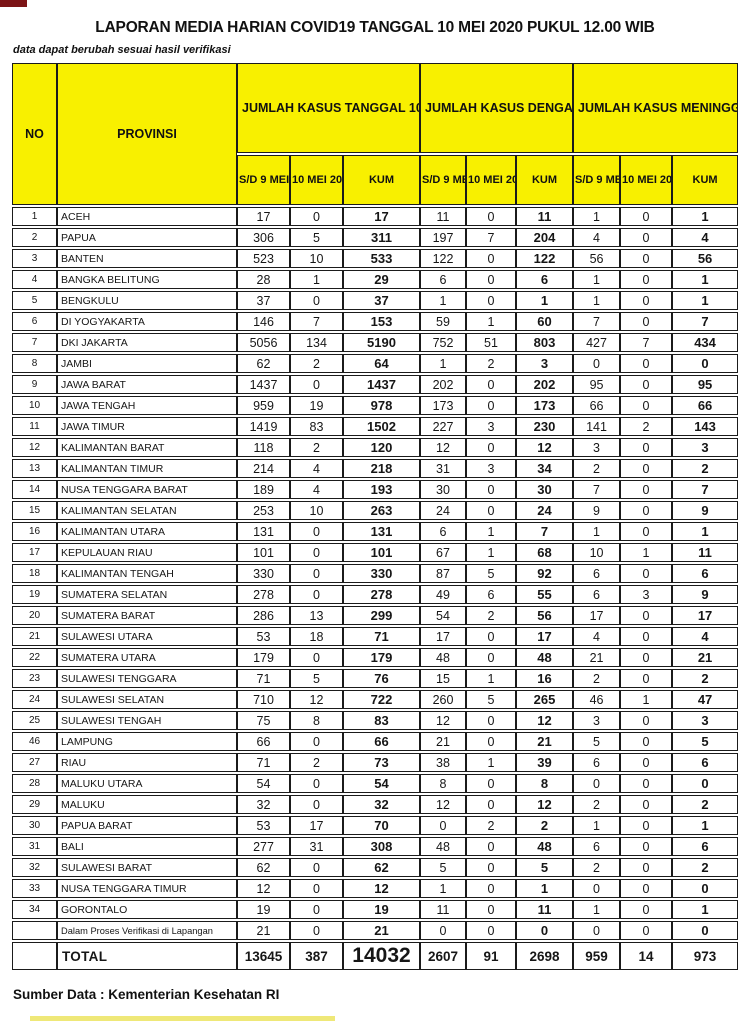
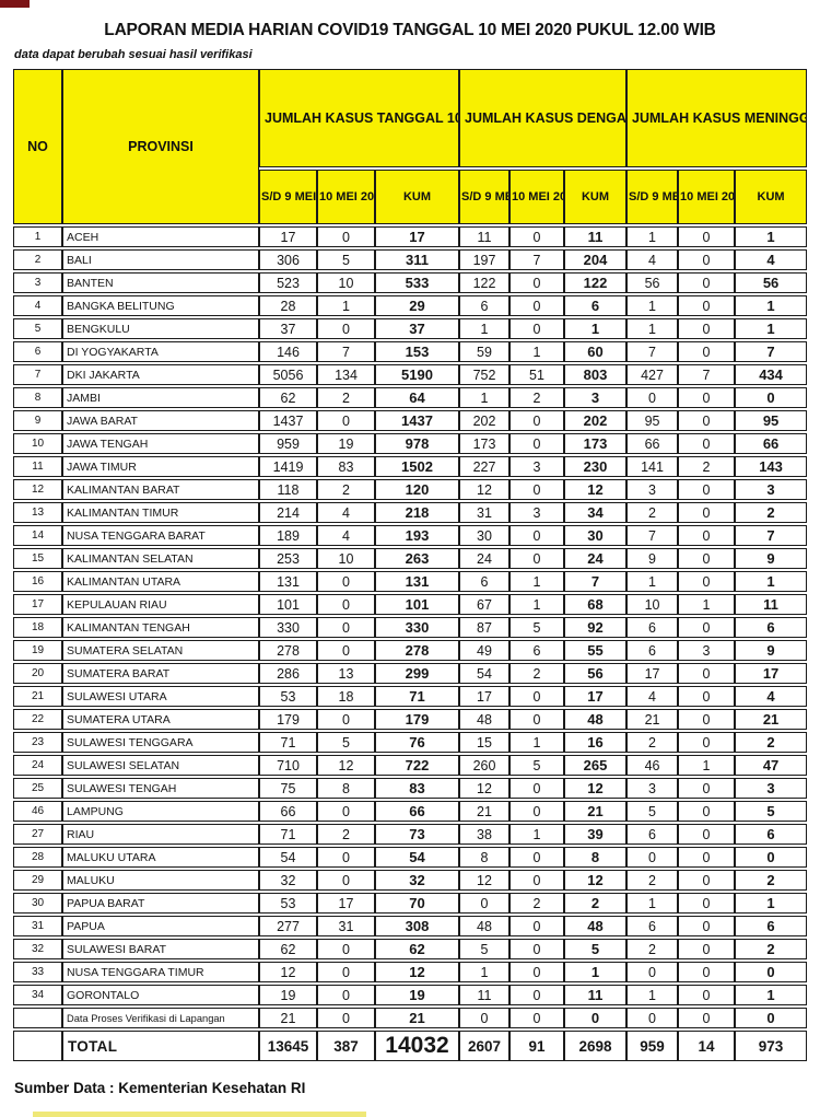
  LAPORAN MEDIA HARIAN COVID19 TANGGAL 10 MEI 2020 PUKUL 12.00 WIB
  data dapat berubah sesuai hasil verifikasi
  1	ACEH	17	0	17	11	0	11	1	0	1
- 2	PAPUA	306	5	311	197	7	204	4	0	4
+ 2	BALI	306	5	311	197	7	204	4	0	4
  3	BANTEN	523	10	533	122	0	122	56	0	56
  4	BANGKA BELITUNG	28	1	29	6	0	6	1	0	1
  5	BENGKULU	37	0	37	1	0	1	1	0	1
  6	DI YOGYAKARTA	146	7	153	59	1	60	7	0	7
  7	DKI JAKARTA	5056	134	5190	752	51	803	427	7	434
  8	JAMBI	62	2	64	1	2	3	0	0	0
  9	JAWA BARAT	1437	0	1437	202	0	202	95	0	95
  10	JAWA TENGAH	959	19	978	173	0	173	66	0	66
  11	JAWA TIMUR	1419	83	1502	227	3	230	141	2	143
  12	KALIMANTAN BARAT	118	2	120	12	0	12	3	0	3
  13	KALIMANTAN TIMUR	214	4	218	31	3	34	2	0	2
  14	NUSA TENGGARA BARAT	189	4	193	30	0	30	7	0	7
  15	KALIMANTAN SELATAN	253	10	263	24	0	24	9	0	9
  16	KALIMANTAN UTARA	131	0	131	6	1	7	1	0	1
  17	KEPULAUAN RIAU	101	0	101	67	1	68	10	1	11
  18	KALIMANTAN TENGAH	330	0	330	87	5	92	6	0	6
  19	SUMATERA SELATAN	278	0	278	49	6	55	6	3	9
  20	SUMATERA BARAT	286	13	299	54	2	56	17	0	17
  21	SULAWESI UTARA	53	18	71	17	0	17	4	0	4
  22	SUMATERA UTARA	179	0	179	48	0	48	21	0	21
  23	SULAWESI TENGGARA	71	5	76	15	1	16	2	0	2
  24	SULAWESI SELATAN	710	12	722	260	5	265	46	1	47
  25	SULAWESI TENGAH	75	8	83	12	0	12	3	0	3
  46	LAMPUNG	66	0	66	21	0	21	5	0	5
  27	RIAU	71	2	73	38	1	39	6	0	6
  28	MALUKU UTARA	54	0	54	8	0	8	0	0	0
  29	MALUKU	32	0	32	12	0	12	2	0	2
  30	PAPUA BARAT	53	17	70	0	2	2	1	0	1
- 31	BALI	277	31	308	48	0	48	6	0	6
+ 31	PAPUA	277	31	308	48	0	48	6	0	6
  32	SULAWESI BARAT	62	0	62	5	0	5	2	0	2
  33	NUSA TENGGARA TIMUR	12	0	12	1	0	1	0	0	0
  34	GORONTALO	19	0	19	11	0	11	1	0	1
- 	Dalam Proses Verifikasi di Lapangan	21	0	21	0	0	0	0	0	0
+ 	Data Proses Verifikasi di Lapangan	21	0	21	0	0	0	0	0	0
  	TOTAL	13645	387	14032	2607	91	2698	959	14	973
  Sumber Data : Kementerian Kesehatan RI
